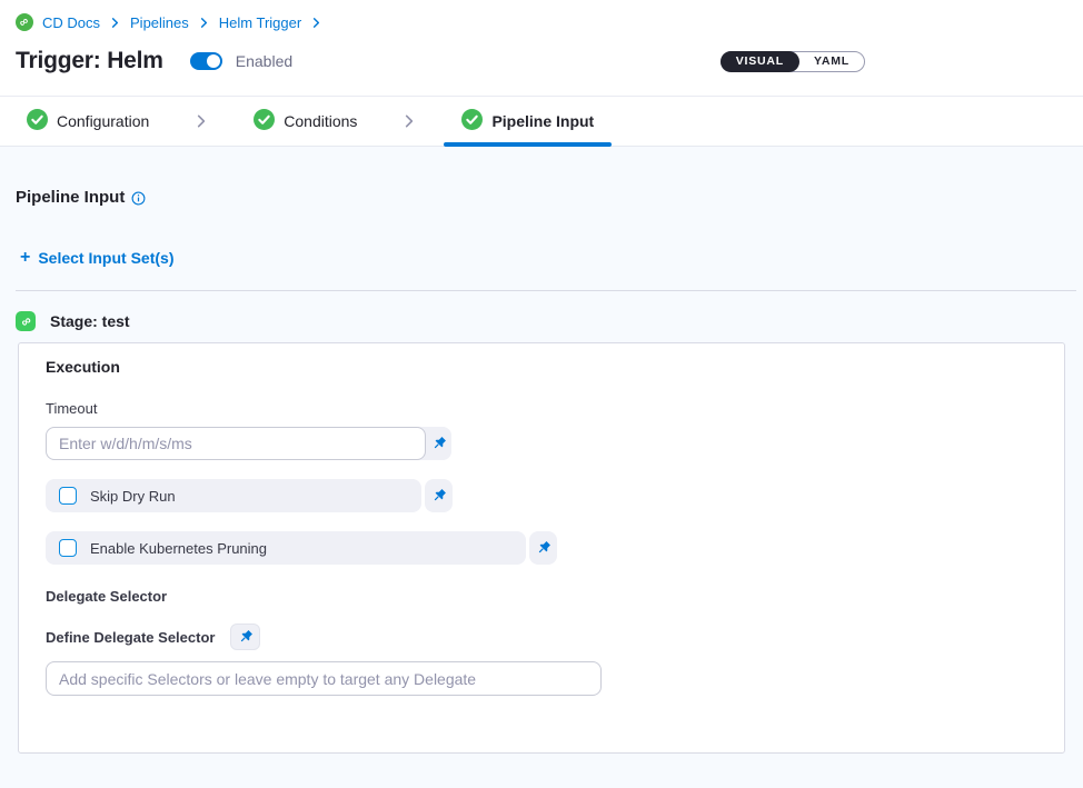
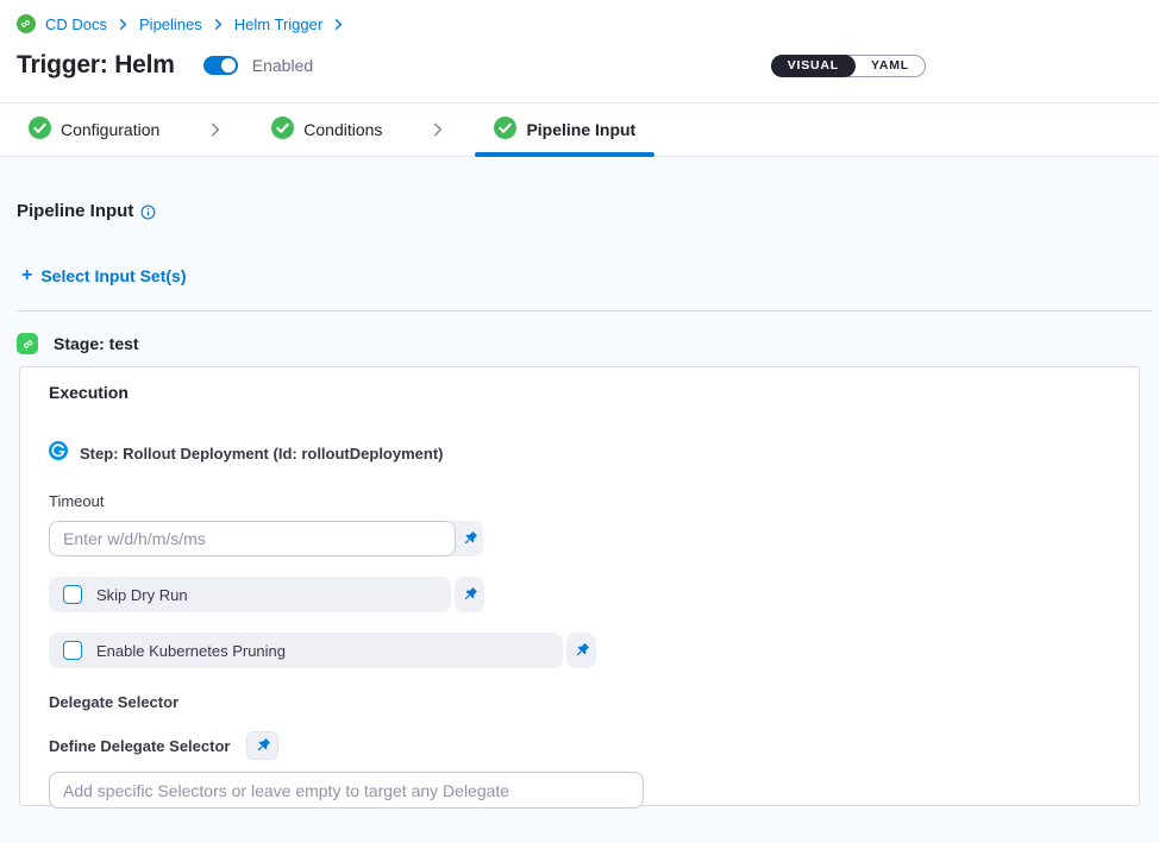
  CD Docs
  Pipelines
  Helm Trigger
  Trigger: Helm
  Enabled
  VISUAL
  YAML
  Configuration
  Conditions
  Pipeline Input
  Pipeline Input
  Select Input Set(s)
  Stage: test
  Execution
+ Step: Rollout Deployment (Id: rolloutDeployment)
  Timeout
  Enter w/d/h/m/s/ms
  Skip Dry Run
  Enable Kubernetes Pruning
  Delegate Selector
  Define Delegate Selector
  Add specific Selectors or leave empty to target any Delegate
